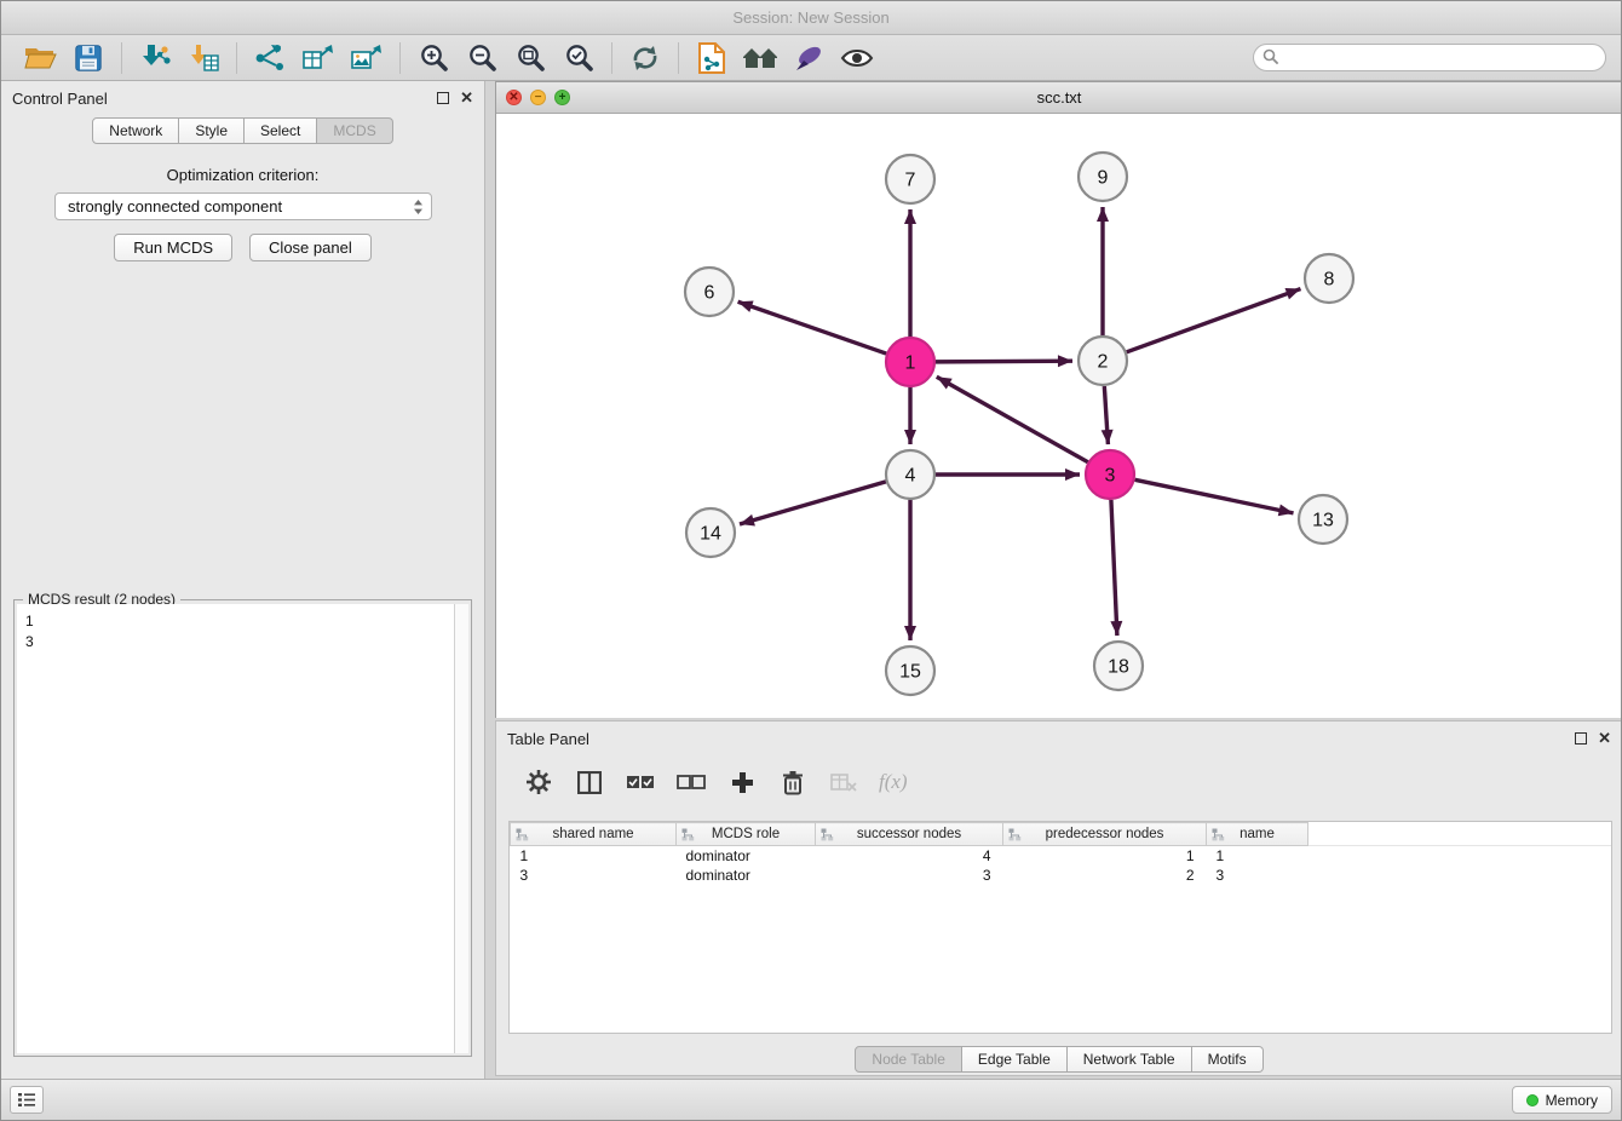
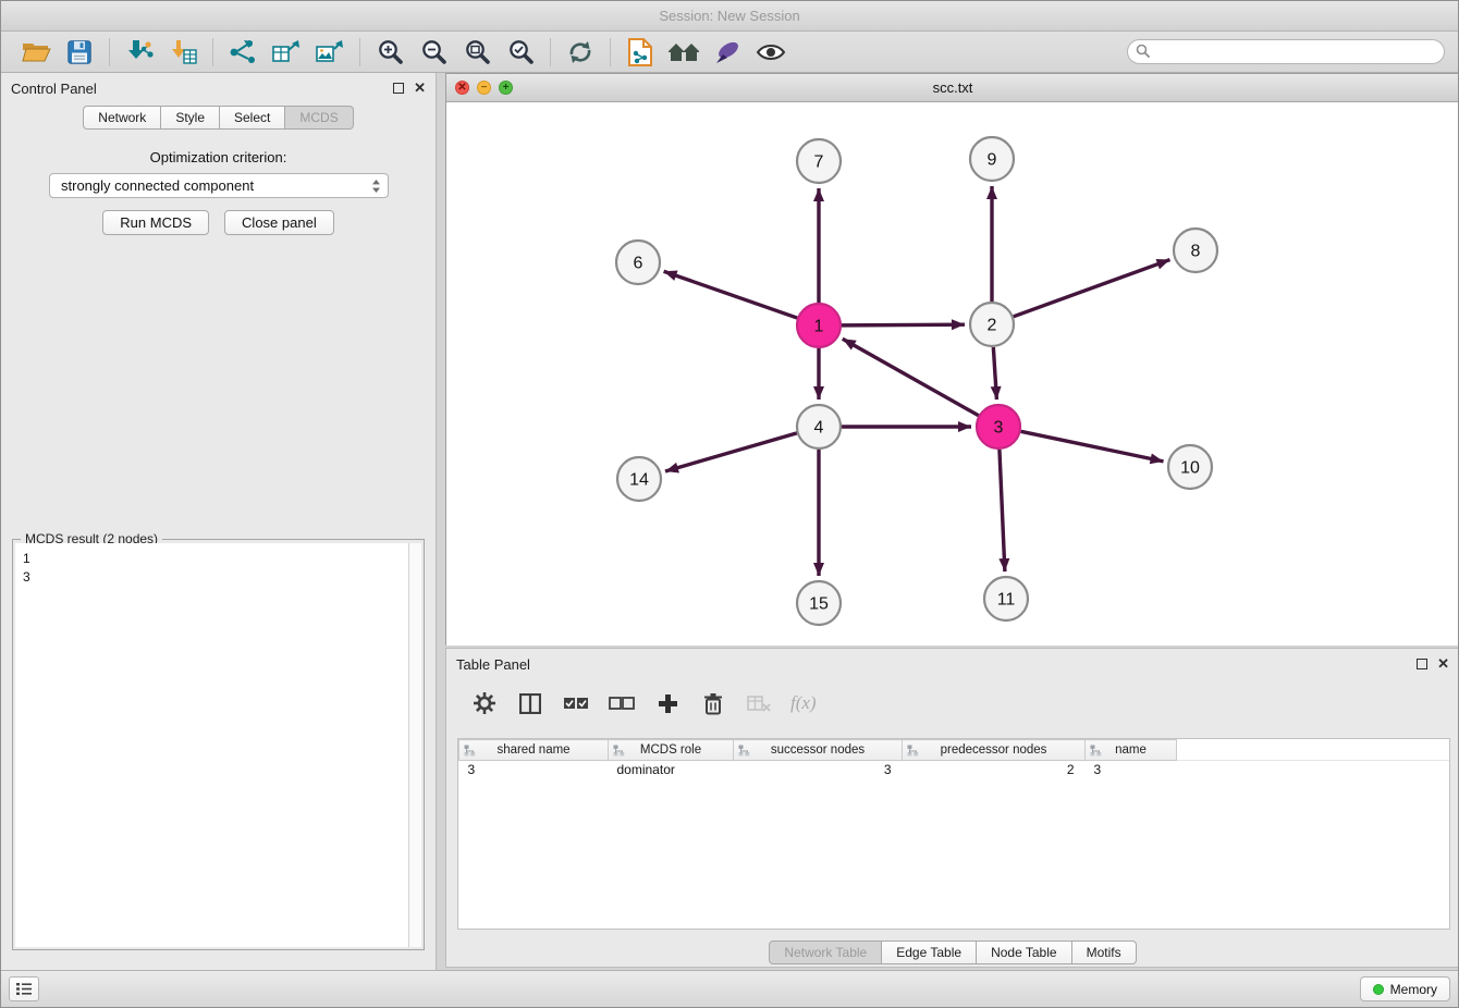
  Session: New Session
  Control Panel
  ✕
  Network
  Style
  Select
  MCDS
  Optimization criterion:
  strongly connected component
  Run MCDS
  Close panel
  MCDS result (2 nodes)
  1
  3
  scc.txt
  ✕
  −
  +
  7
  9
  6
  8
  1
  2
  4
  3
  14
- 13
+ 10
  15
- 18
+ 11
  Table Panel
  ✕
  f(x)
  shared name	MCDS role	successor nodes	predecessor nodes	name
- 1	dominator	4	1	1
  3	dominator	3	2	3
- Node Table
+ Network Table
  Edge Table
- Network Table
+ Node Table
  Motifs
  Memory
